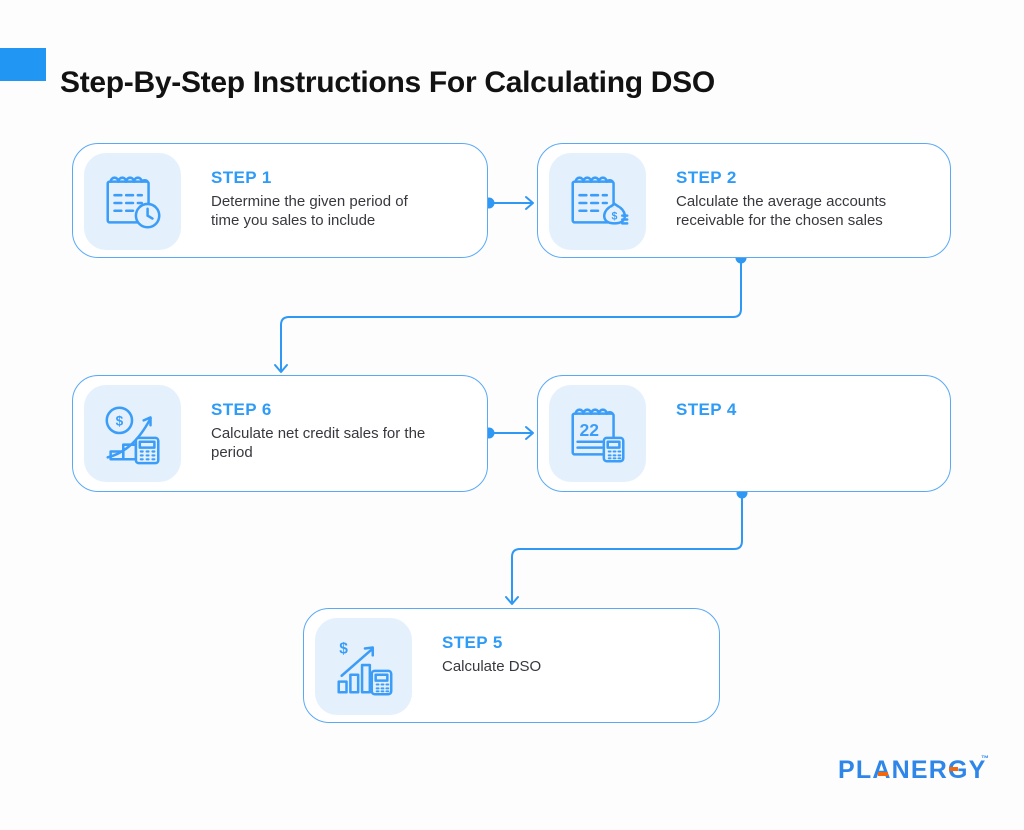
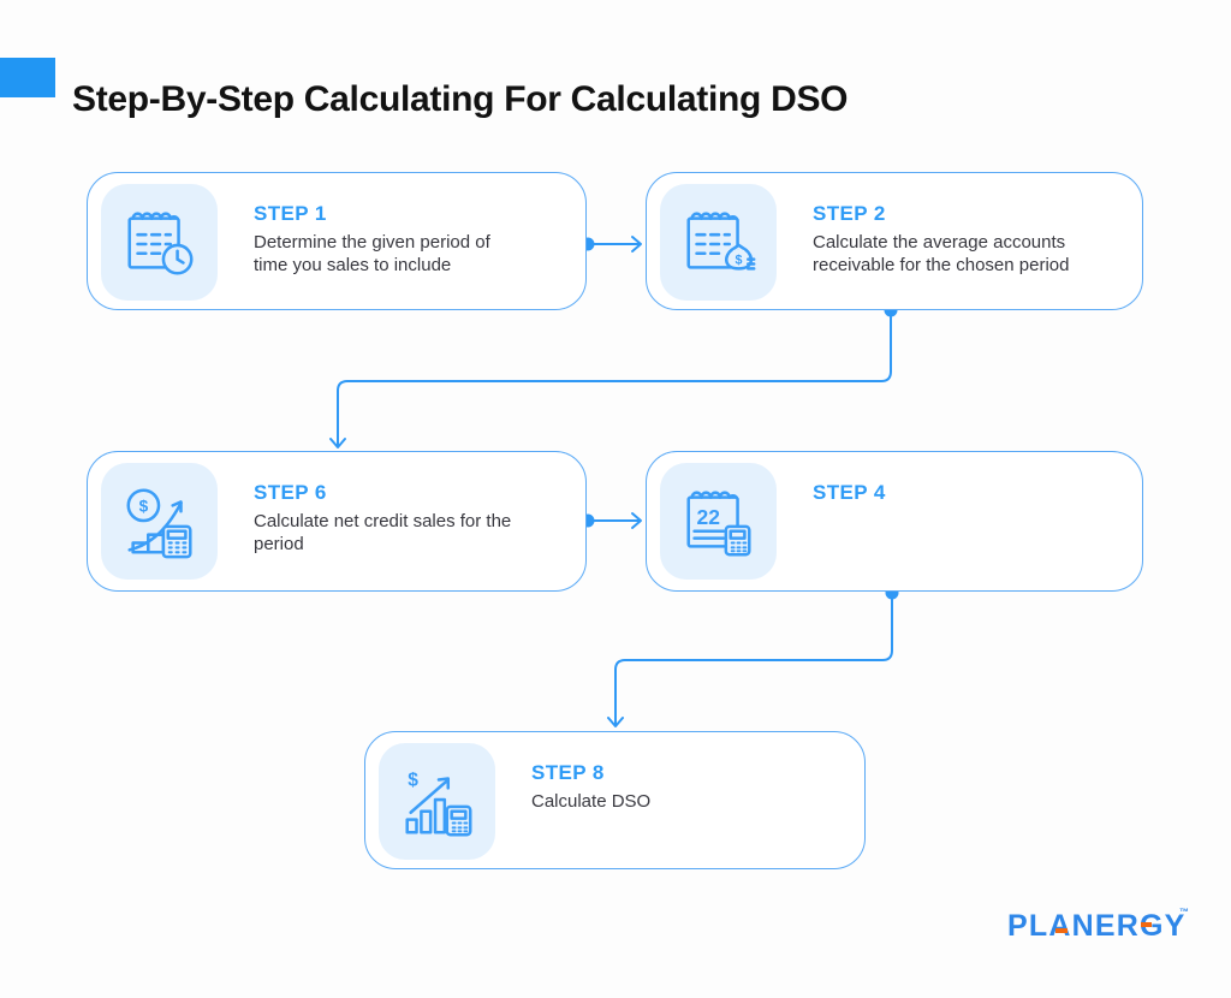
- Step-By-Step Instructions For Calculating DSO
+ Step-By-Step Calculating For Calculating DSO
  STEP 1
  Determine the given period of time you sales to include
  $
  STEP 2
- Calculate the average accounts receivable for the chosen sales
+ Calculate the average accounts receivable for the chosen period
  $
  STEP 6
  Calculate net credit sales for the period
  22
  STEP 4
  $
- STEP 5
+ STEP 8
  Calculate DSO
  PLANERGY
  ™
